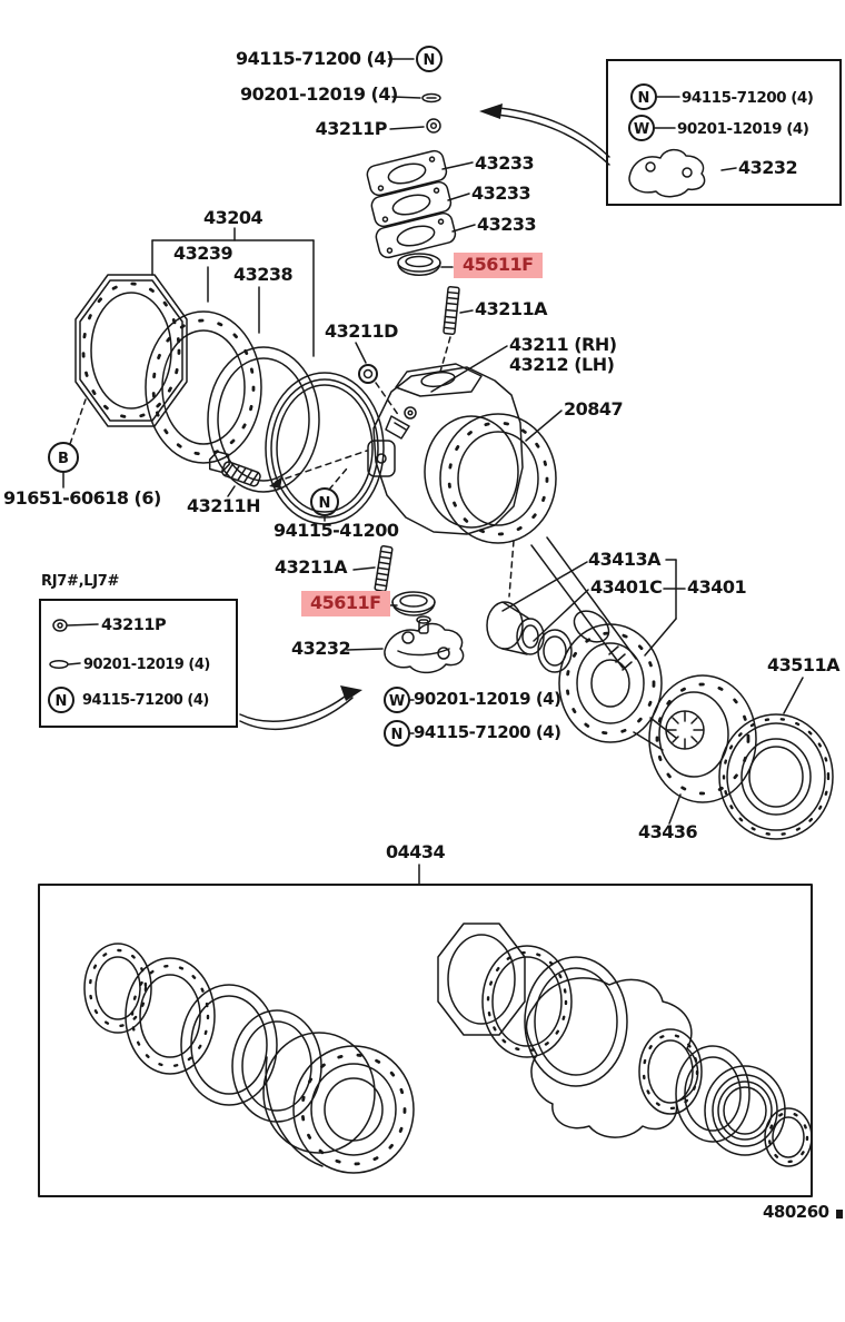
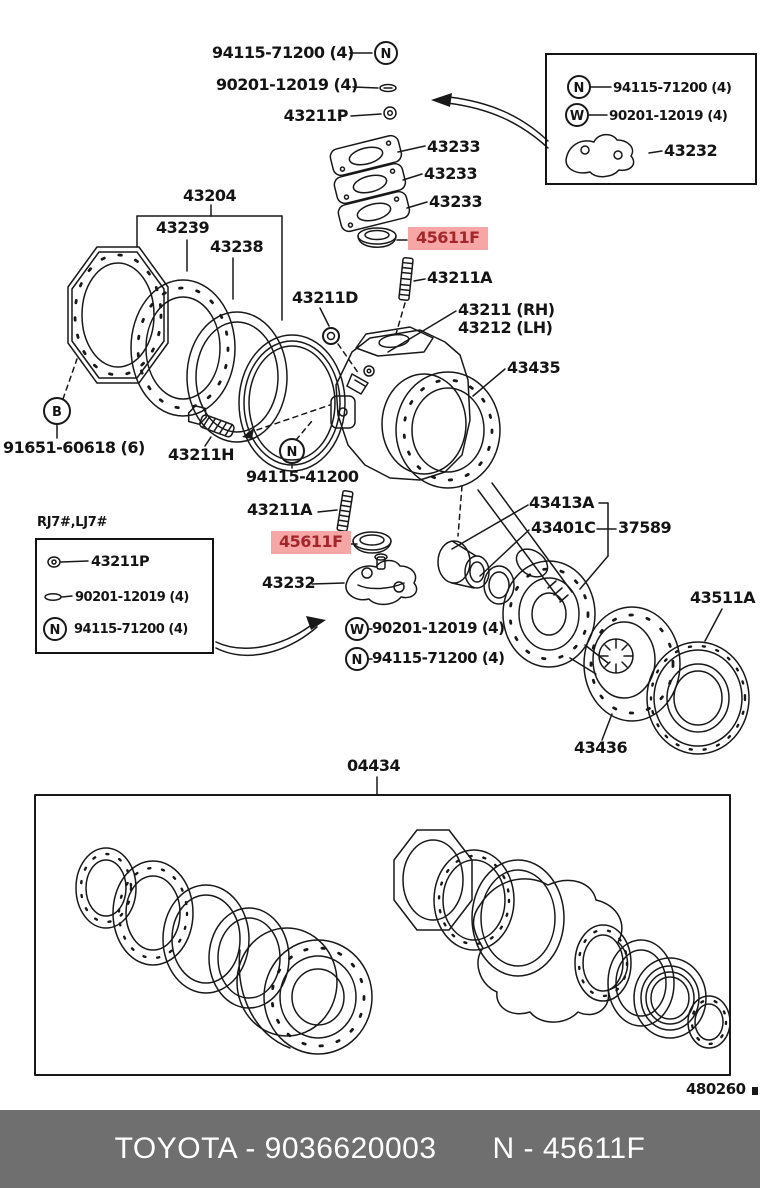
  N
  B
  N
  W
  N
  N
  W
  N
  94115-71200 (4)
  90201-12019 (4)
  43211P
  43233
  43233
  43233
  45611F
  43211A
  43211 (RH)
  43212 (LH)
- 20847
+ 43435
  43204
  43239
  43238
  43211D
  91651-60618 (6)
  43211H
  94115-41200
  43211A
  45611F
  43232
  90201-12019 (4)
  94115-71200 (4)
  43413A
  43401C
- 43401
+ 37589
  43511A
  43436
  04434
  480260
  94115-71200 (4)
  90201-12019 (4)
  43232
  RJ7#,LJ7#
  43211P
  90201-12019 (4)
  94115-71200 (4)
+ TOYOTA - 9036620003
+ N - 45611F
